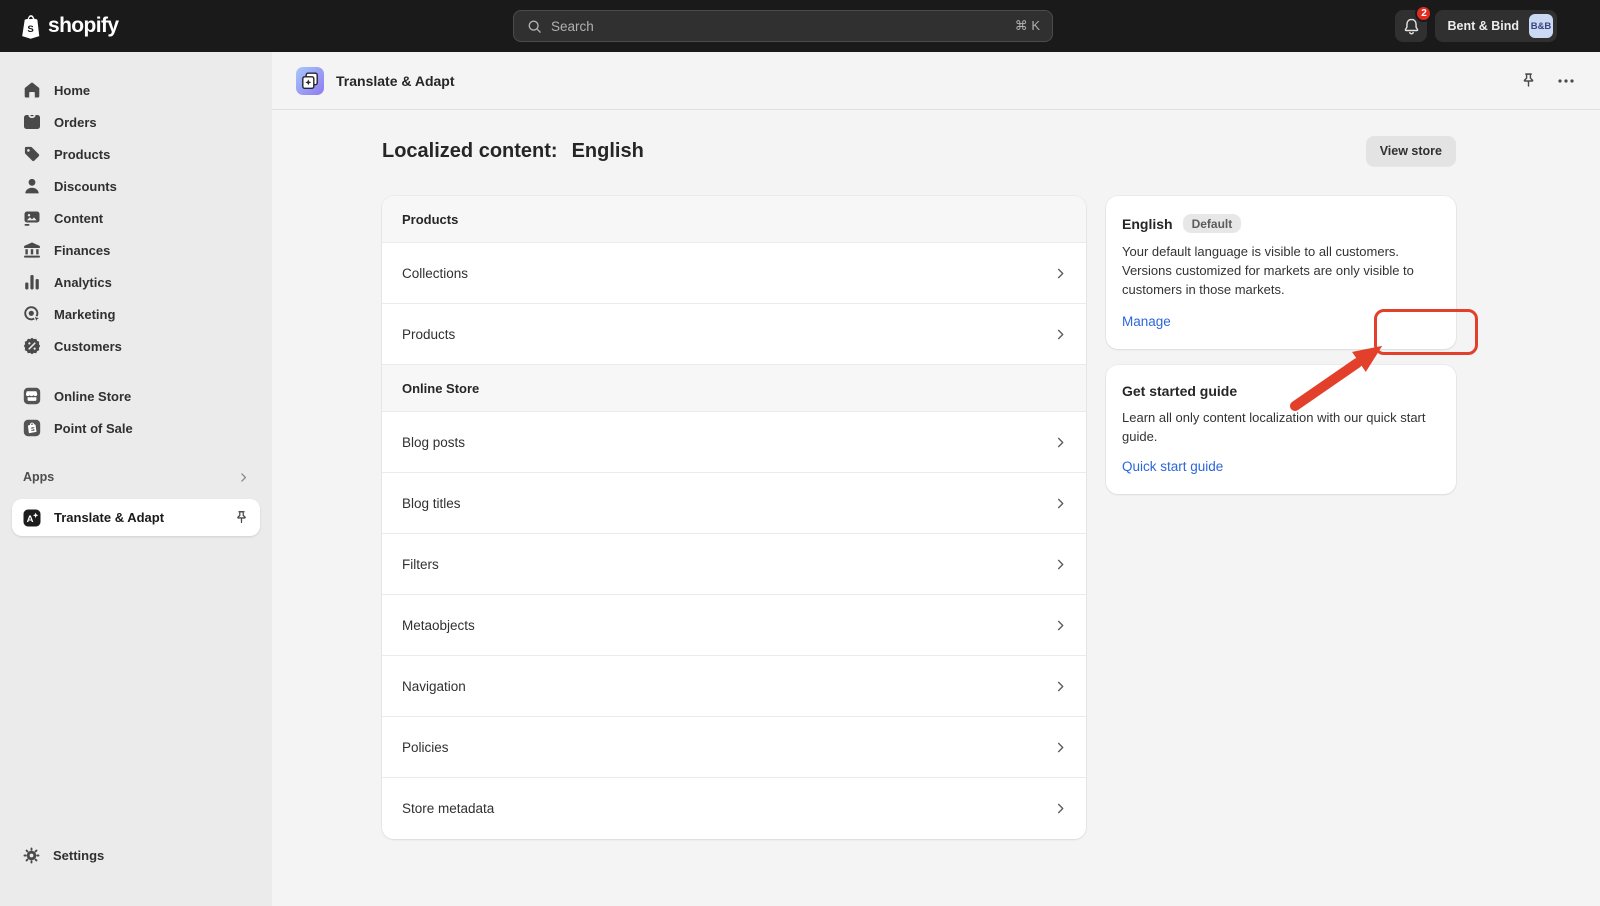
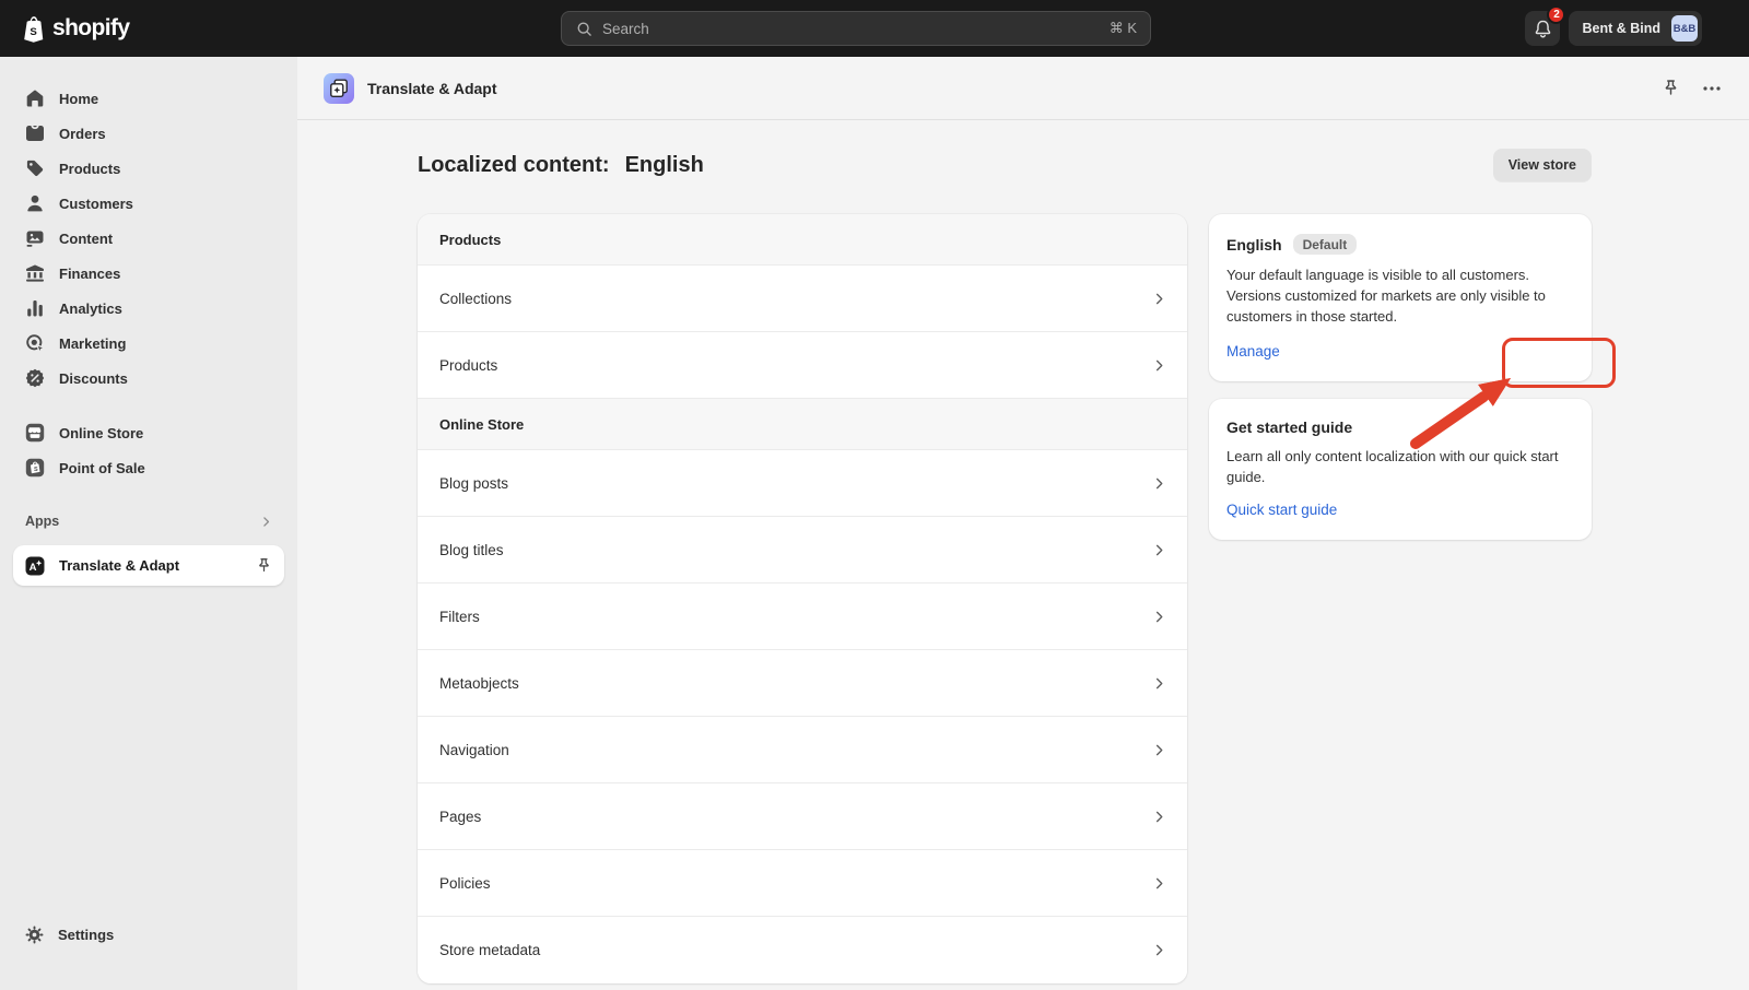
  S
  shopify
  Search
  ⌘ K
  2
  Bent & Bind
  B&B
  Home
  Orders
  Products
- Discounts
+ Customers
  Content
  Finances
  Analytics
  Marketing
- Customers
+ Discounts
  Online Store
  Point of Sale
  Apps
  A
  Translate & Adapt
  Settings
  Translate & Adapt
  Localized content:
  English
  View store
  Products
  Collections
  Products
  Online Store
  Blog posts
  Blog titles
  Filters
  Metaobjects
  Navigation
+ Pages
  Policies
  Store metadata
  English
  Default
- Your default language is visible to all customers. Versions customized for markets are only visible to customers in those markets.
+ Your default language is visible to all customers. Versions customized for markets are only visible to customers in those started.
  Manage
  Get started guide
  Learn all only content localization with our quick start guide.
  Quick start guide
